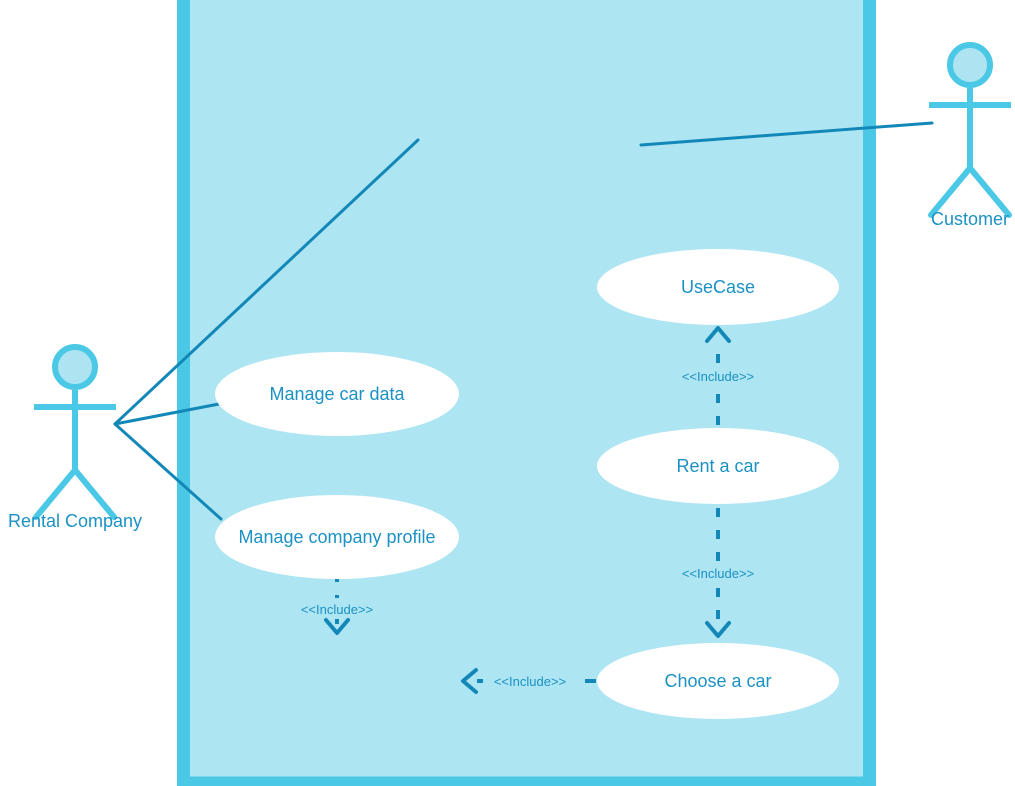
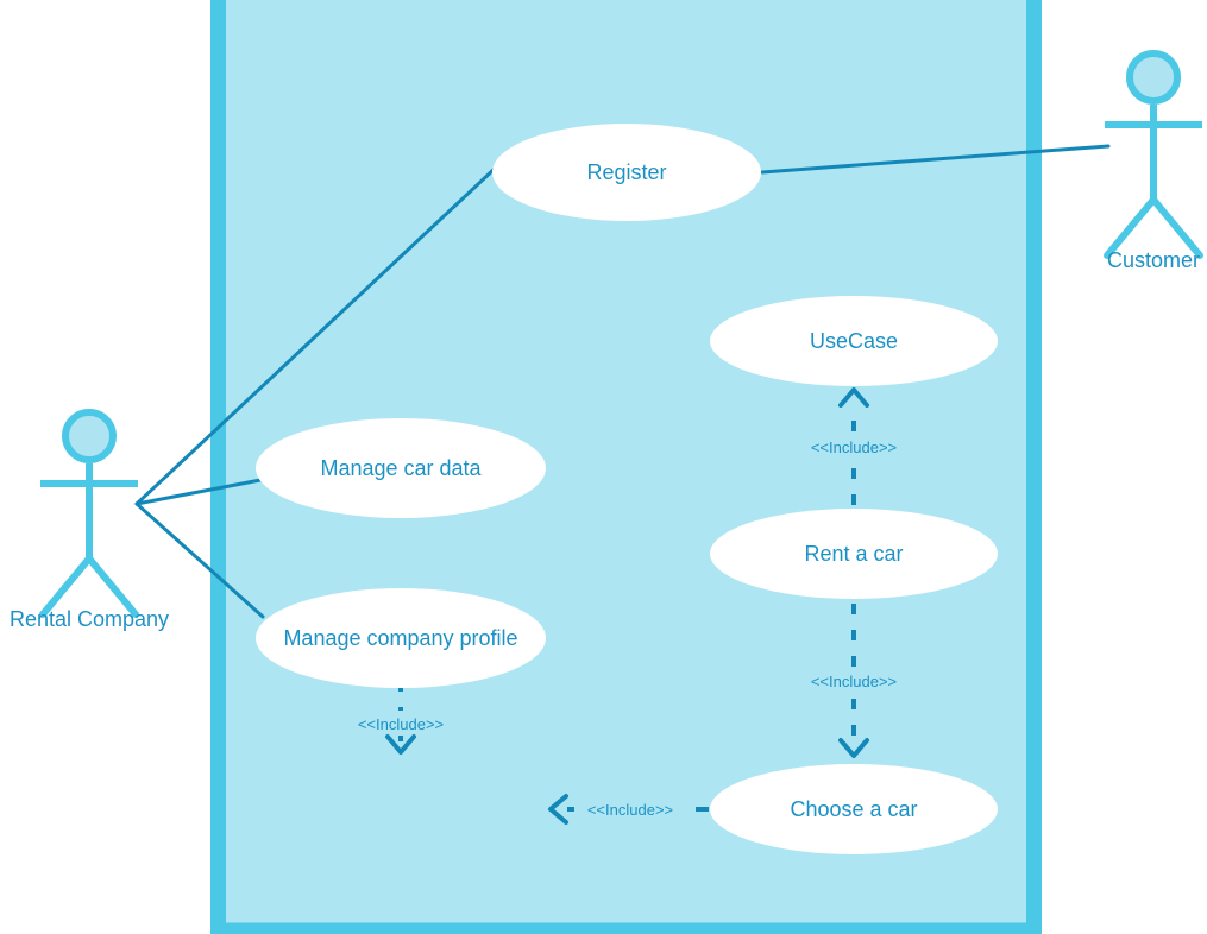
  <<Include>>
  <<Include>>
  <<Include>>
  <<Include>>
+ Register
  UseCase
  Rent a car
  Choose a car
  Manage car data
  Manage company profile
  Customer
  Rental Company
